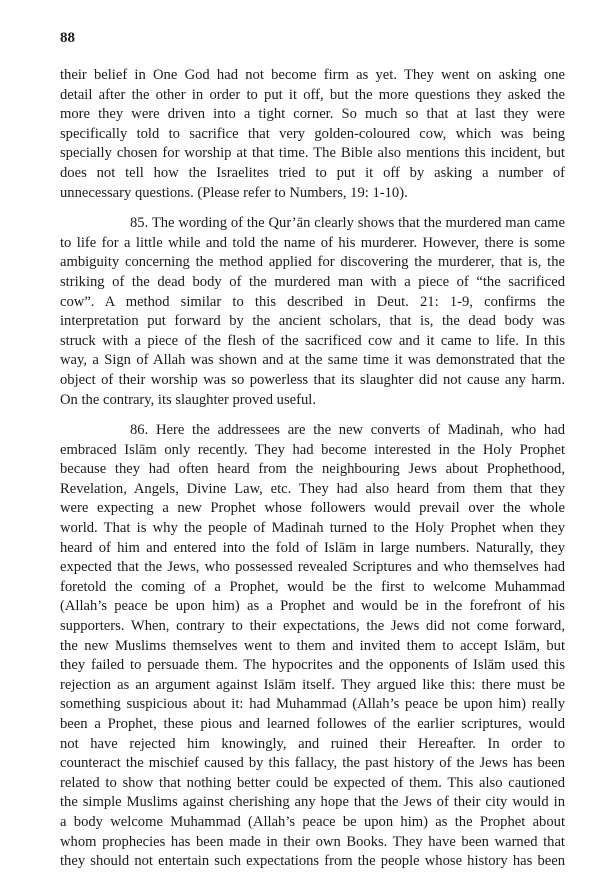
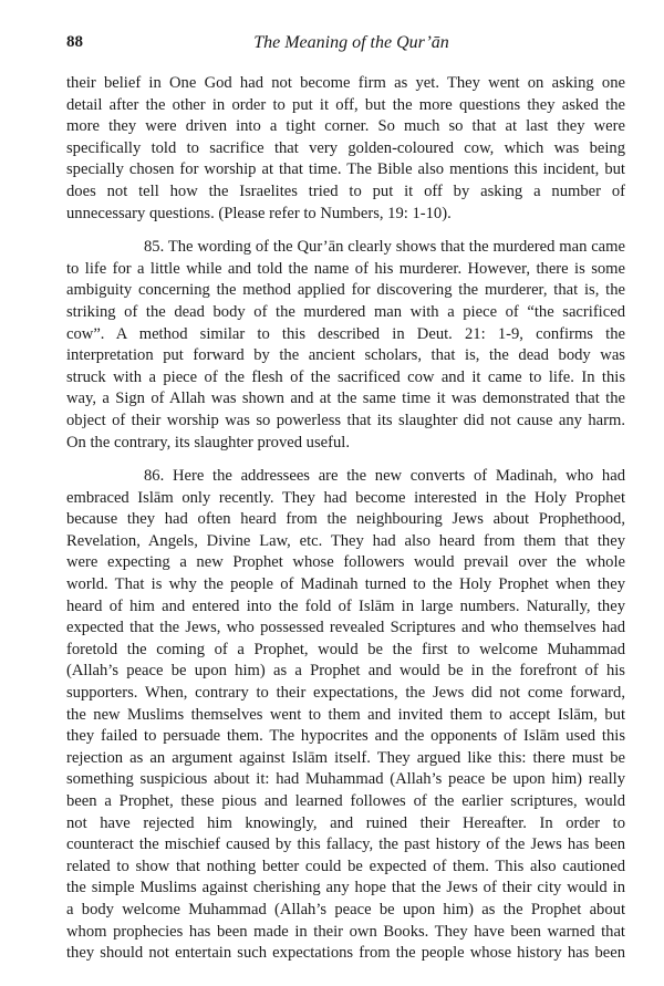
  88
+ The Meaning of the Qur’ān
  their belief in One God had not become firm as yet. They went on asking one
  detail after the other in order to put it off, but the more questions they asked the
  more they were driven into a tight corner. So much so that at last they were
  specifically told to sacrifice that very golden-coloured cow, which was being
  specially chosen for worship at that time. The Bible also mentions this incident, but
  does not tell how the Israelites tried to put it off by asking a number of
  unnecessary questions. (Please refer to Numbers, 19: 1-10).
  85. The wording of the Qur’ān clearly shows that the murdered man came
  to life for a little while and told the name of his murderer. However, there is some
  ambiguity concerning the method applied for discovering the murderer, that is, the
  striking of the dead body of the murdered man with a piece of “the sacrificed
  cow”. A method similar to this described in Deut. 21: 1-9, confirms the
  interpretation put forward by the ancient scholars, that is, the dead body was
  struck with a piece of the flesh of the sacrificed cow and it came to life. In this
  way, a Sign of Allah was shown and at the same time it was demonstrated that the
  object of their worship was so powerless that its slaughter did not cause any harm.
  On the contrary, its slaughter proved useful.
  86. Here the addressees are the new converts of Madinah, who had
  embraced Islām only recently. They had become interested in the Holy Prophet
  because they had often heard from the neighbouring Jews about Prophethood,
  Revelation, Angels, Divine Law, etc. They had also heard from them that they
  were expecting a new Prophet whose followers would prevail over the whole
  world. That is why the people of Madinah turned to the Holy Prophet when they
  heard of him and entered into the fold of Islām in large numbers. Naturally, they
  expected that the Jews, who possessed revealed Scriptures and who themselves had
  foretold the coming of a Prophet, would be the first to welcome Muhammad
  (Allah’s peace be upon him) as a Prophet and would be in the forefront of his
  supporters. When, contrary to their expectations, the Jews did not come forward,
  the new Muslims themselves went to them and invited them to accept Islām, but
  they failed to persuade them. The hypocrites and the opponents of Islām used this
  rejection as an argument against Islām itself. They argued like this: there must be
  something suspicious about it: had Muhammad (Allah’s peace be upon him) really
  been a Prophet, these pious and learned followes of the earlier scriptures, would
  not have rejected him knowingly, and ruined their Hereafter. In order to
  counteract the mischief caused by this fallacy, the past history of the Jews has been
  related to show that nothing better could be expected of them. This also cautioned
  the simple Muslims against cherishing any hope that the Jews of their city would in
  a body welcome Muhammad (Allah’s peace be upon him) as the Prophet about
  whom prophecies has been made in their own Books. They have been warned that
  they should not entertain such expectations from the people whose history has been
